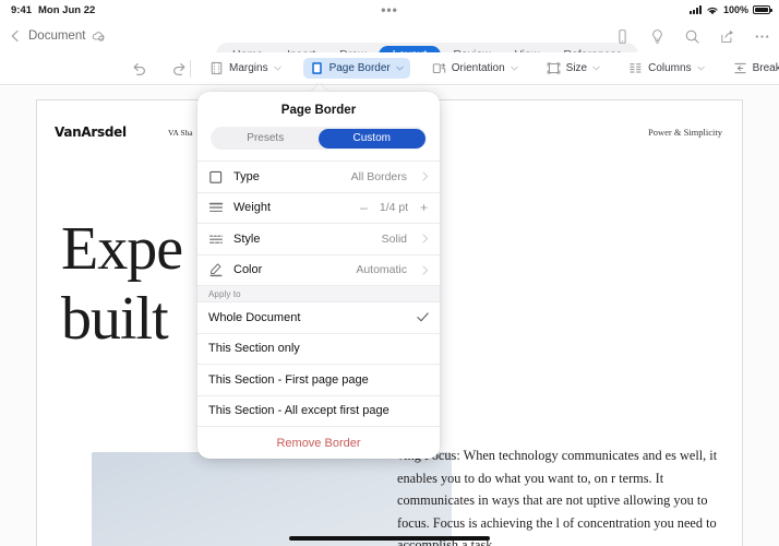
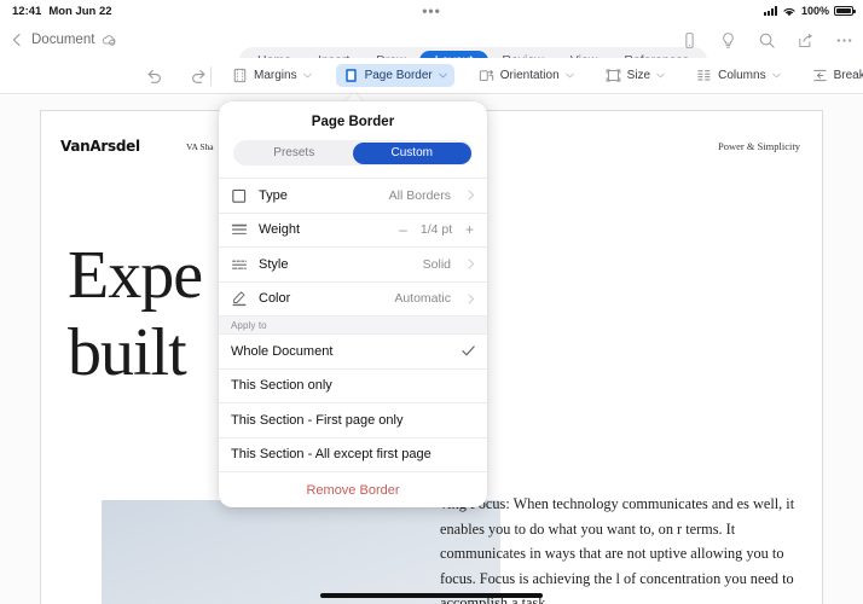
- 9:41
+ 12:41
  Mon Jun 22
  •••
  100%
  Document
  Margins
  Page Border
  Orientation
  Size
  Columns
  Break
  VanArsdel
  VA Sha
  Power & Simplicity
  Expe
  built
  cus: When technology communicates and es well, it enables you to do what you want to, on r terms. It communicates in ways that are not uptive allowing you to focus. Focus is achieving the l of concentration you need to accomplish a task.
  Page Border
  Presets
  Custom
  Type
  All Borders
  Weight
  –
  1/4 pt
  +
  Style
  Solid
  Color
  Automatic
  Apply to
  Whole Document
  This Section only
- This Section - First page page
+ This Section - First page only
  This Section - All except first page
  Remove Border
